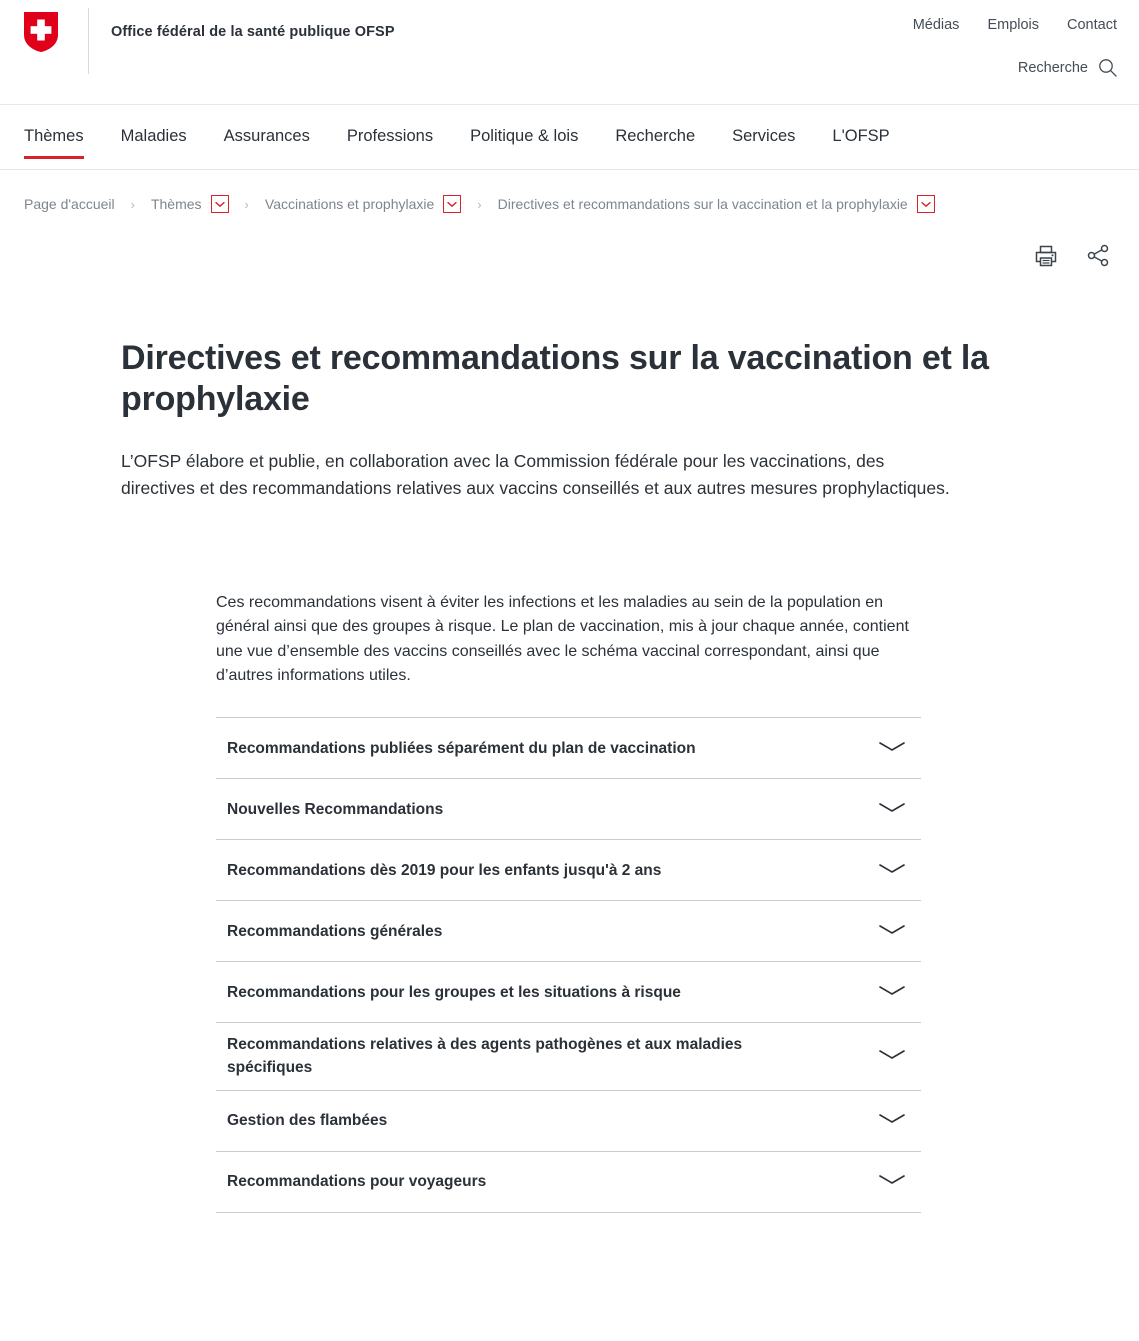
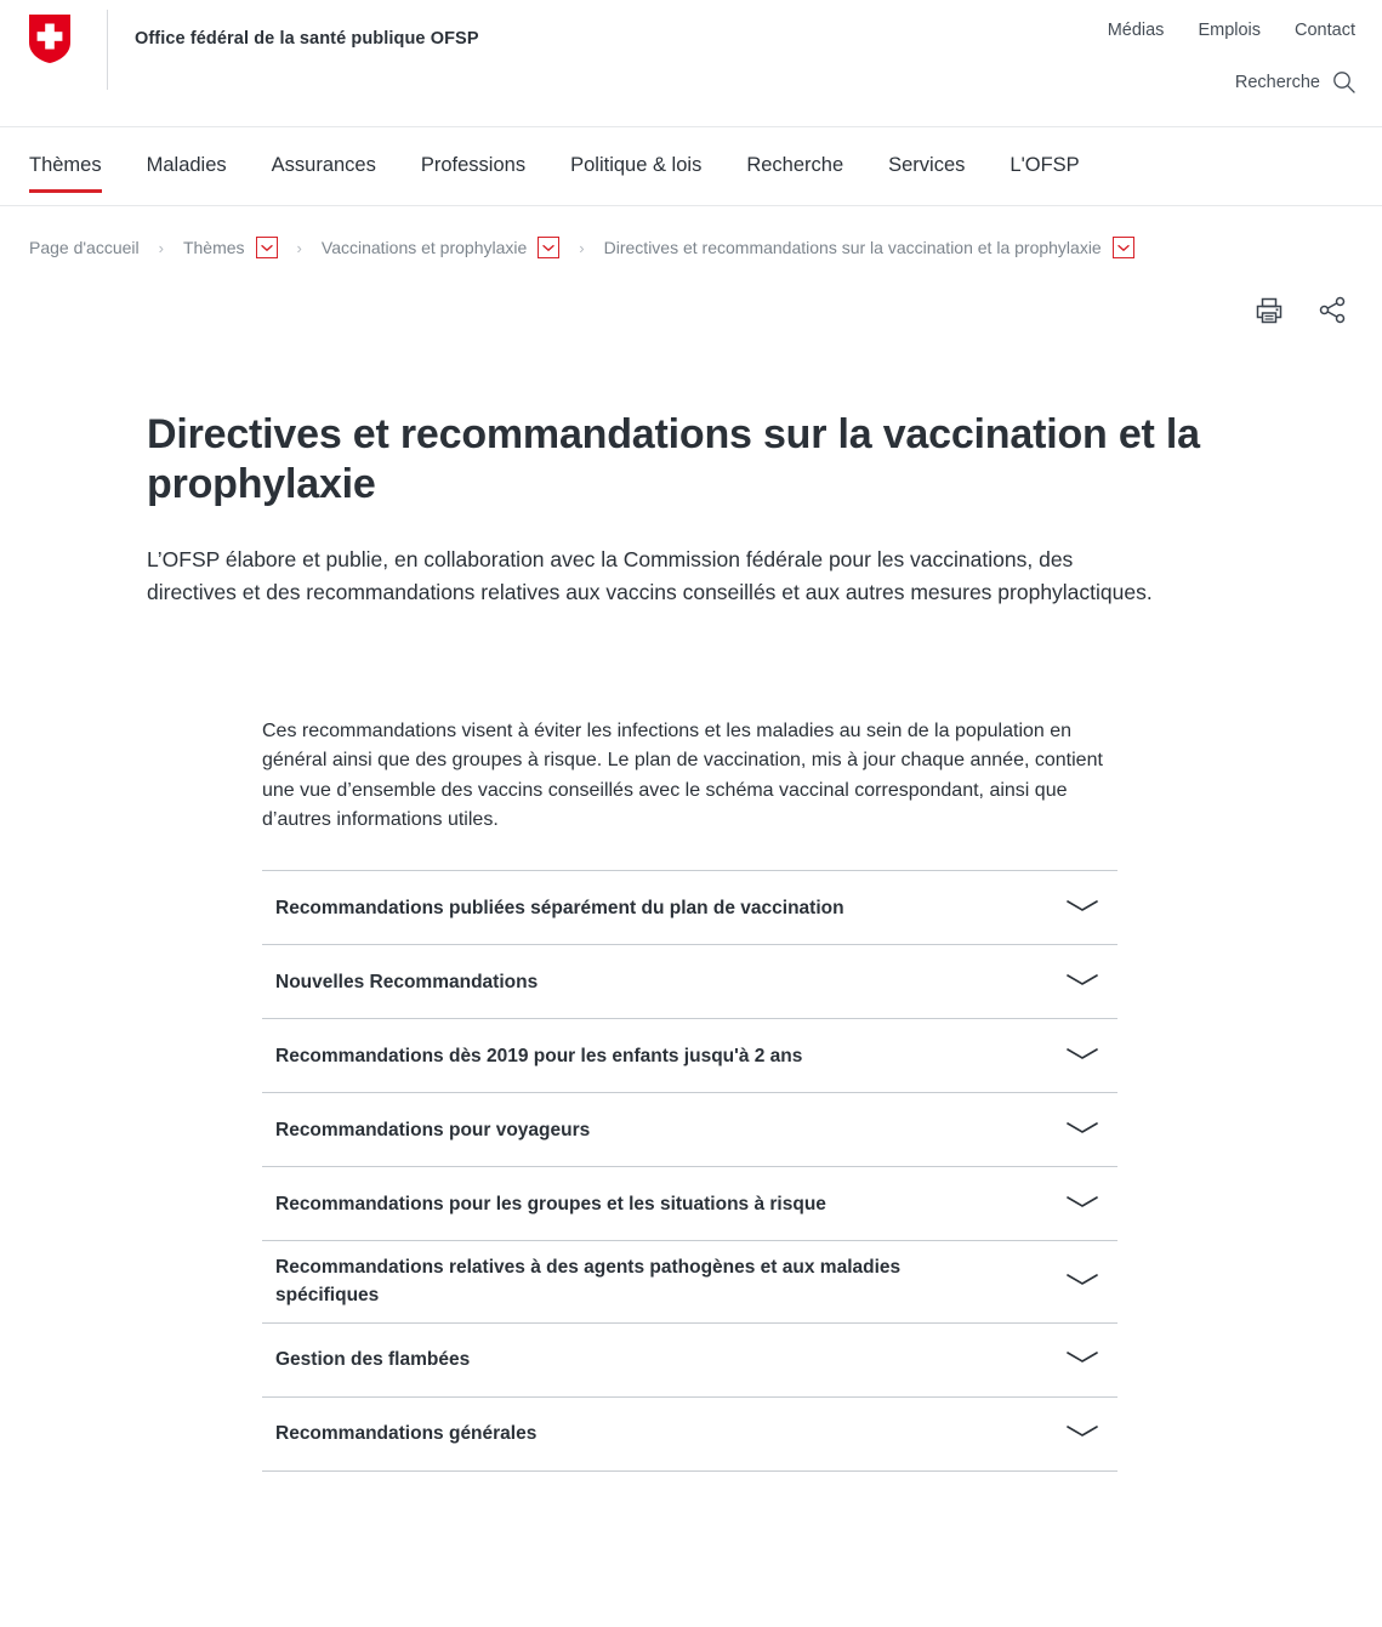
  Office fédéral de la santé publique OFSP
  Médias
  Emplois
  Contact
  Recherche
  Thèmes
  Maladies
  Assurances
  Professions
  Politique & lois
  Recherche
  Services
  L'OFSP
  Page d'accueil
  ›
  Thèmes
  ›
  Vaccinations et prophylaxie
  ›
  Directives et recommandations sur la vaccination et la prophylaxie
  Directives et recommandations sur la vaccination et la prophylaxie
  L’OFSP élabore et publie, en collaboration avec la Commission fédérale pour les vaccinations, des directives et des recommandations relatives aux vaccins conseillés et aux autres mesures prophylactiques.
  Ces recommandations visent à éviter les infections et les maladies au sein de la population en général ainsi que des groupes à risque. Le plan de vaccination, mis à jour chaque année, contient une vue d’ensemble des vaccins conseillés avec le schéma vaccinal correspondant, ainsi que d’autres informations utiles.
  Recommandations publiées séparément du plan de vaccination
  Nouvelles Recommandations
  Recommandations dès 2019 pour les enfants jusqu'à 2 ans
- Recommandations générales
+ Recommandations pour voyageurs
  Recommandations pour les groupes et les situations à risque
  Recommandations relatives à des agents pathogènes et aux maladies spécifiques
  Gestion des flambées
- Recommandations pour voyageurs
+ Recommandations générales
